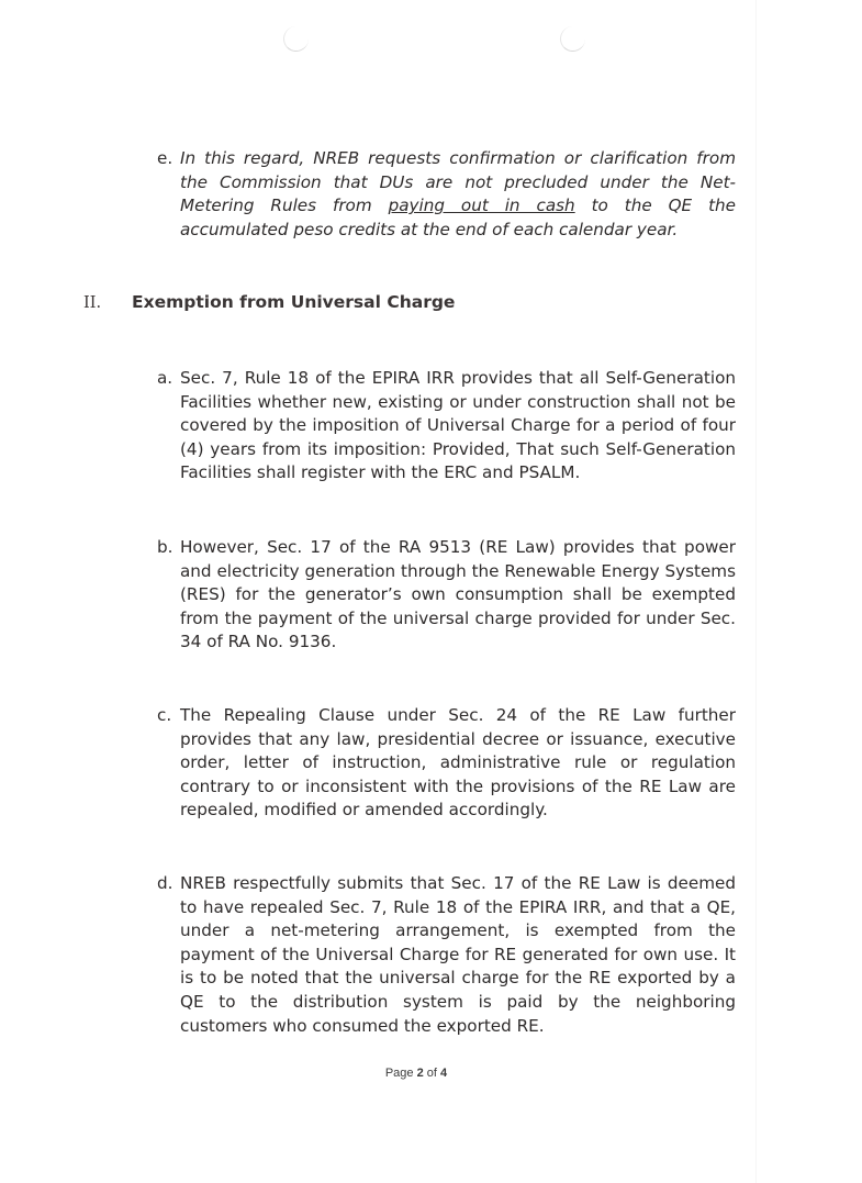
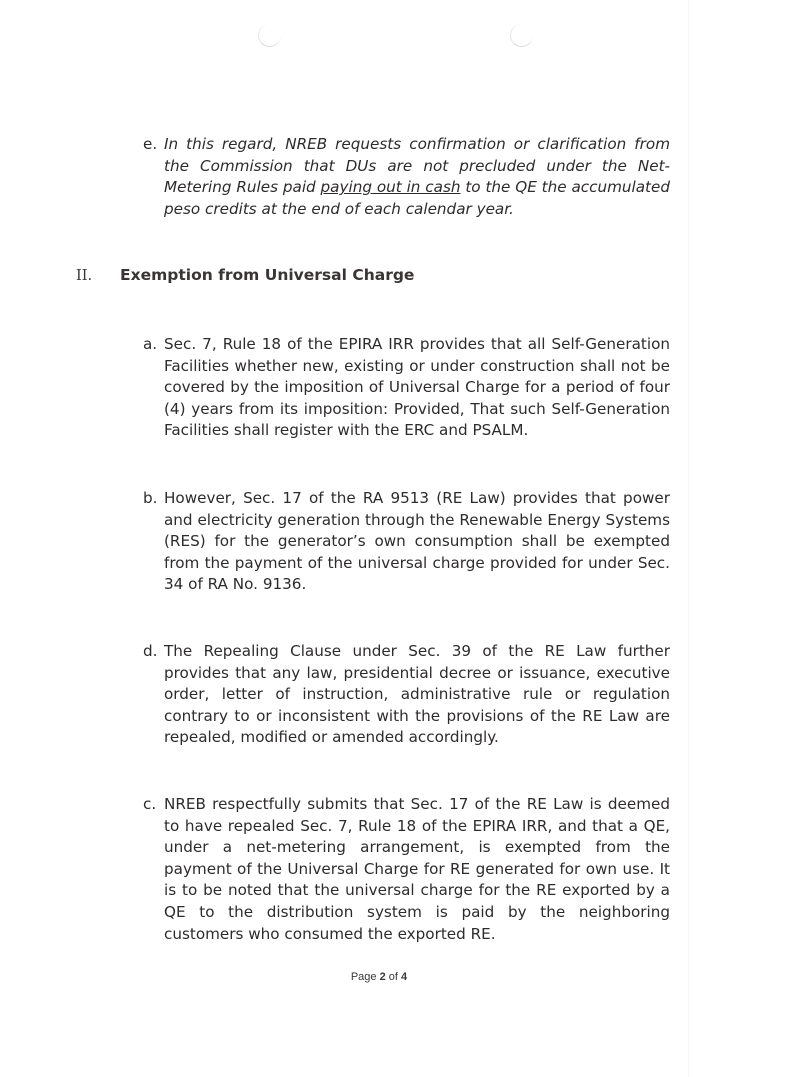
  e.
- In this regard, NREB requests confirmation or clarification from the Commission that DUs are not precluded under the Net-Metering Rules from paying out in cash to the QE the accumulated peso credits at the end of each calendar year.
+ In this regard, NREB requests confirmation or clarification from the Commission that DUs are not precluded under the Net-Metering Rules paid paying out in cash to the QE the accumulated peso credits at the end of each calendar year.
  II. Exemption from Universal Charge
  a.
  Sec. 7, Rule 18 of the EPIRA IRR provides that all Self-Generation Facilities whether new, existing or under construction shall not be covered by the imposition of Universal Charge for a period of four (4) years from its imposition: Provided, That such Self-Generation Facilities shall register with the ERC and PSALM.
  b.
  However, Sec. 17 of the RA 9513 (RE Law) provides that power and electricity generation through the Renewable Energy Systems (RES) for the generator’s own consumption shall be exempted from the payment of the universal charge provided for under Sec. 34 of RA No. 9136.
- c.
+ d.
- The Repealing Clause under Sec. 24 of the RE Law further provides that any law, presidential decree or issuance, executive order, letter of instruction, administrative rule or regulation contrary to or inconsistent with the provisions of the RE Law are repealed, modified or amended accordingly.
+ The Repealing Clause under Sec. 39 of the RE Law further provides that any law, presidential decree or issuance, executive order, letter of instruction, administrative rule or regulation contrary to or inconsistent with the provisions of the RE Law are repealed, modified or amended accordingly.
- d.
+ c.
  NREB respectfully submits that Sec. 17 of the RE Law is deemed to have repealed Sec. 7, Rule 18 of the EPIRA IRR, and that a QE, under a net-metering arrangement, is exempted from the payment of the Universal Charge for RE generated for own use. It is to be noted that the universal charge for the RE exported by a QE to the distribution system is paid by the neighboring customers who consumed the exported RE.
  Page 2 of 4
